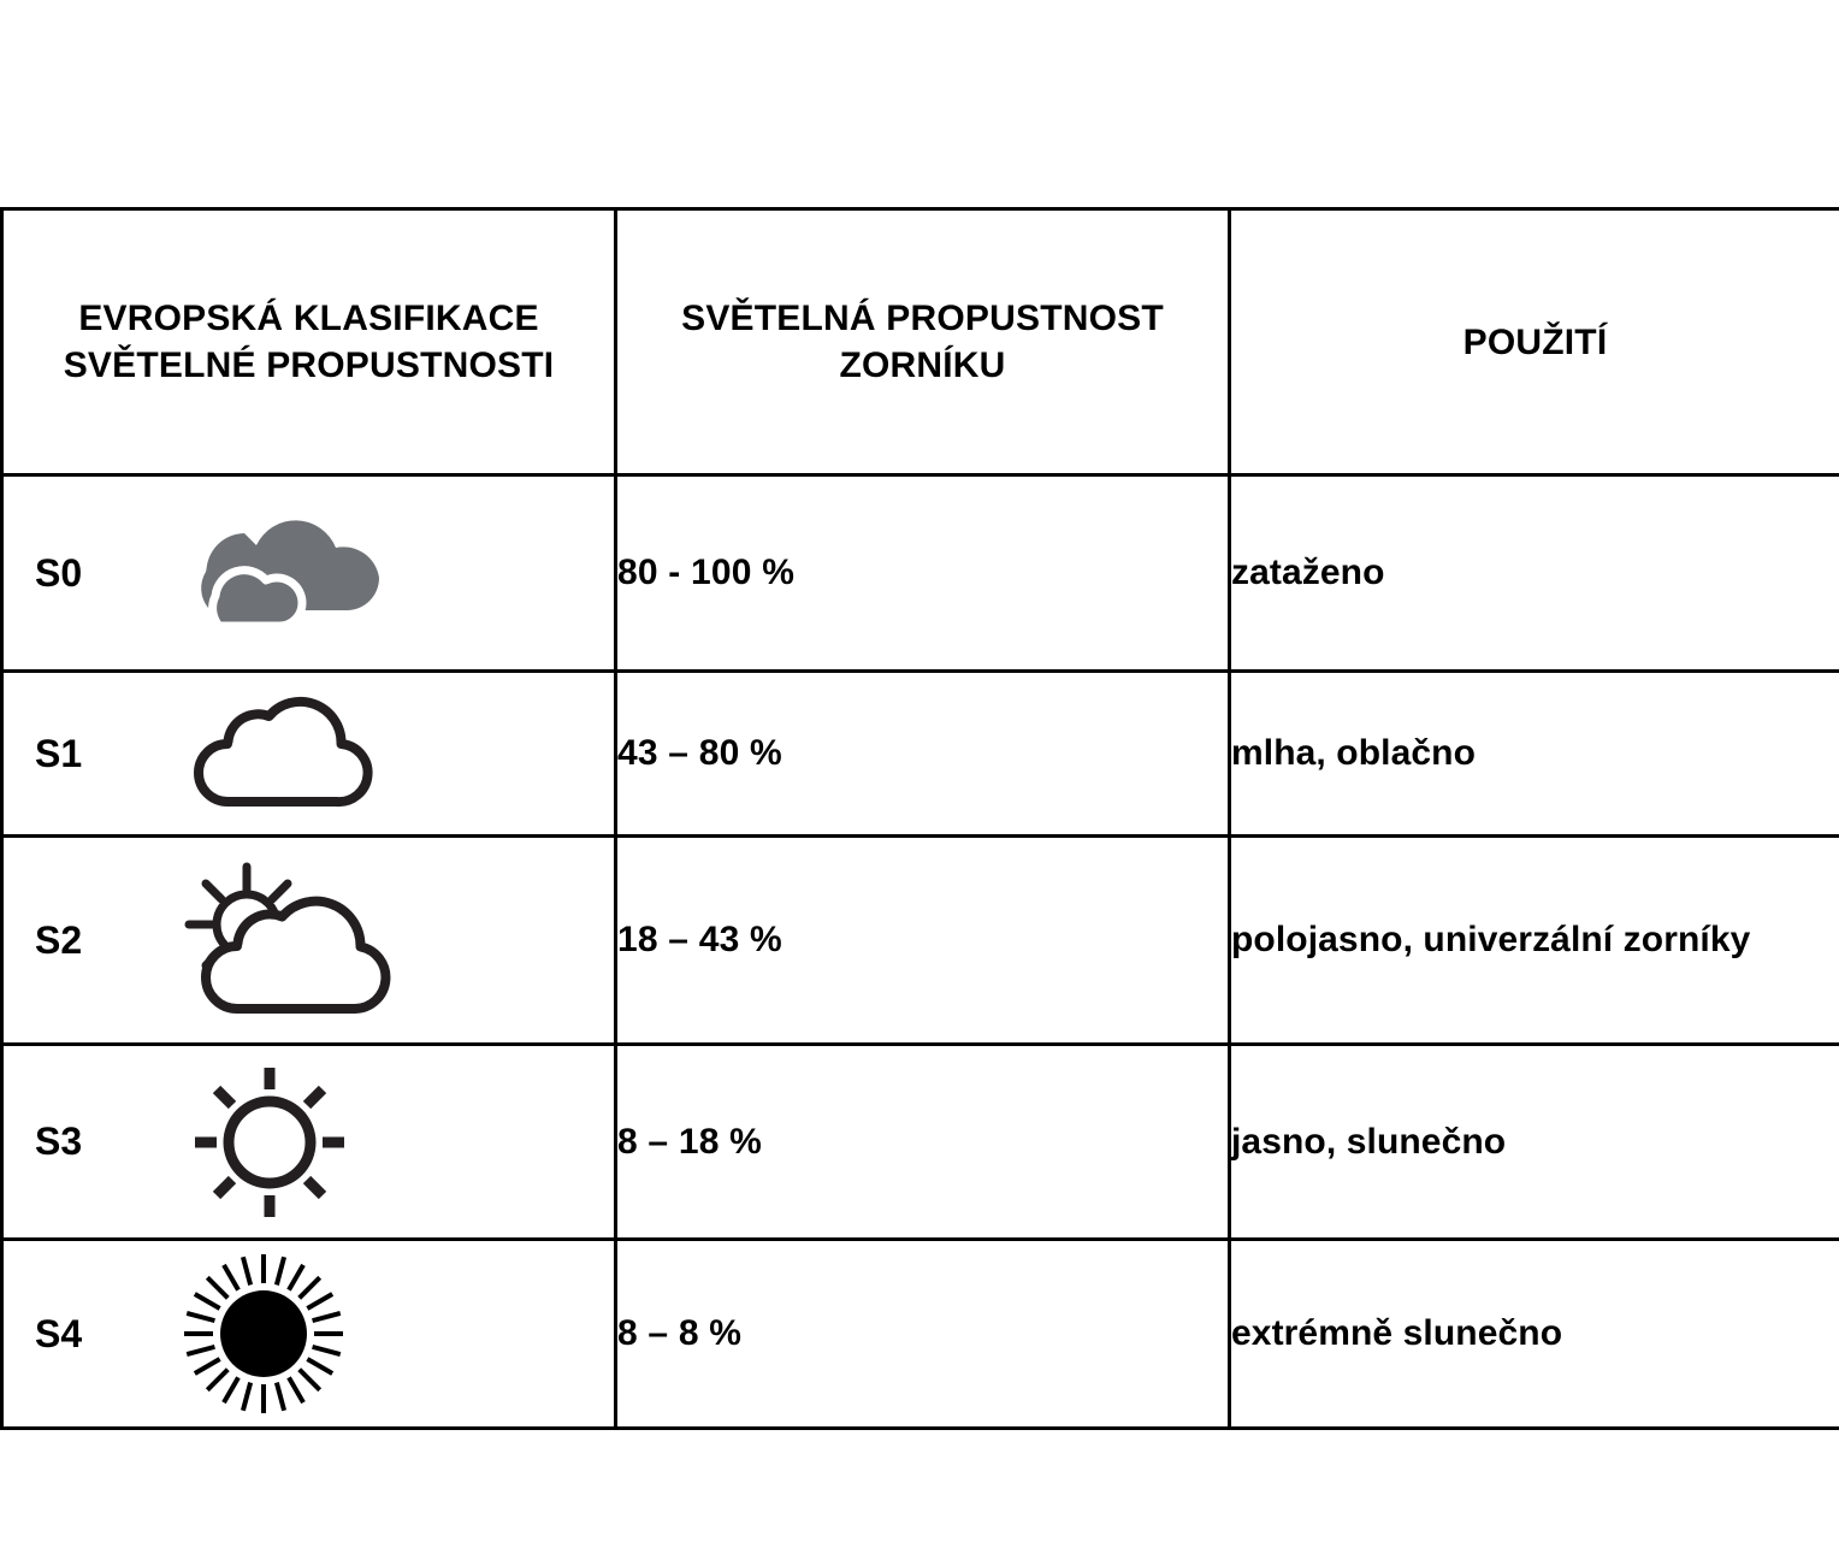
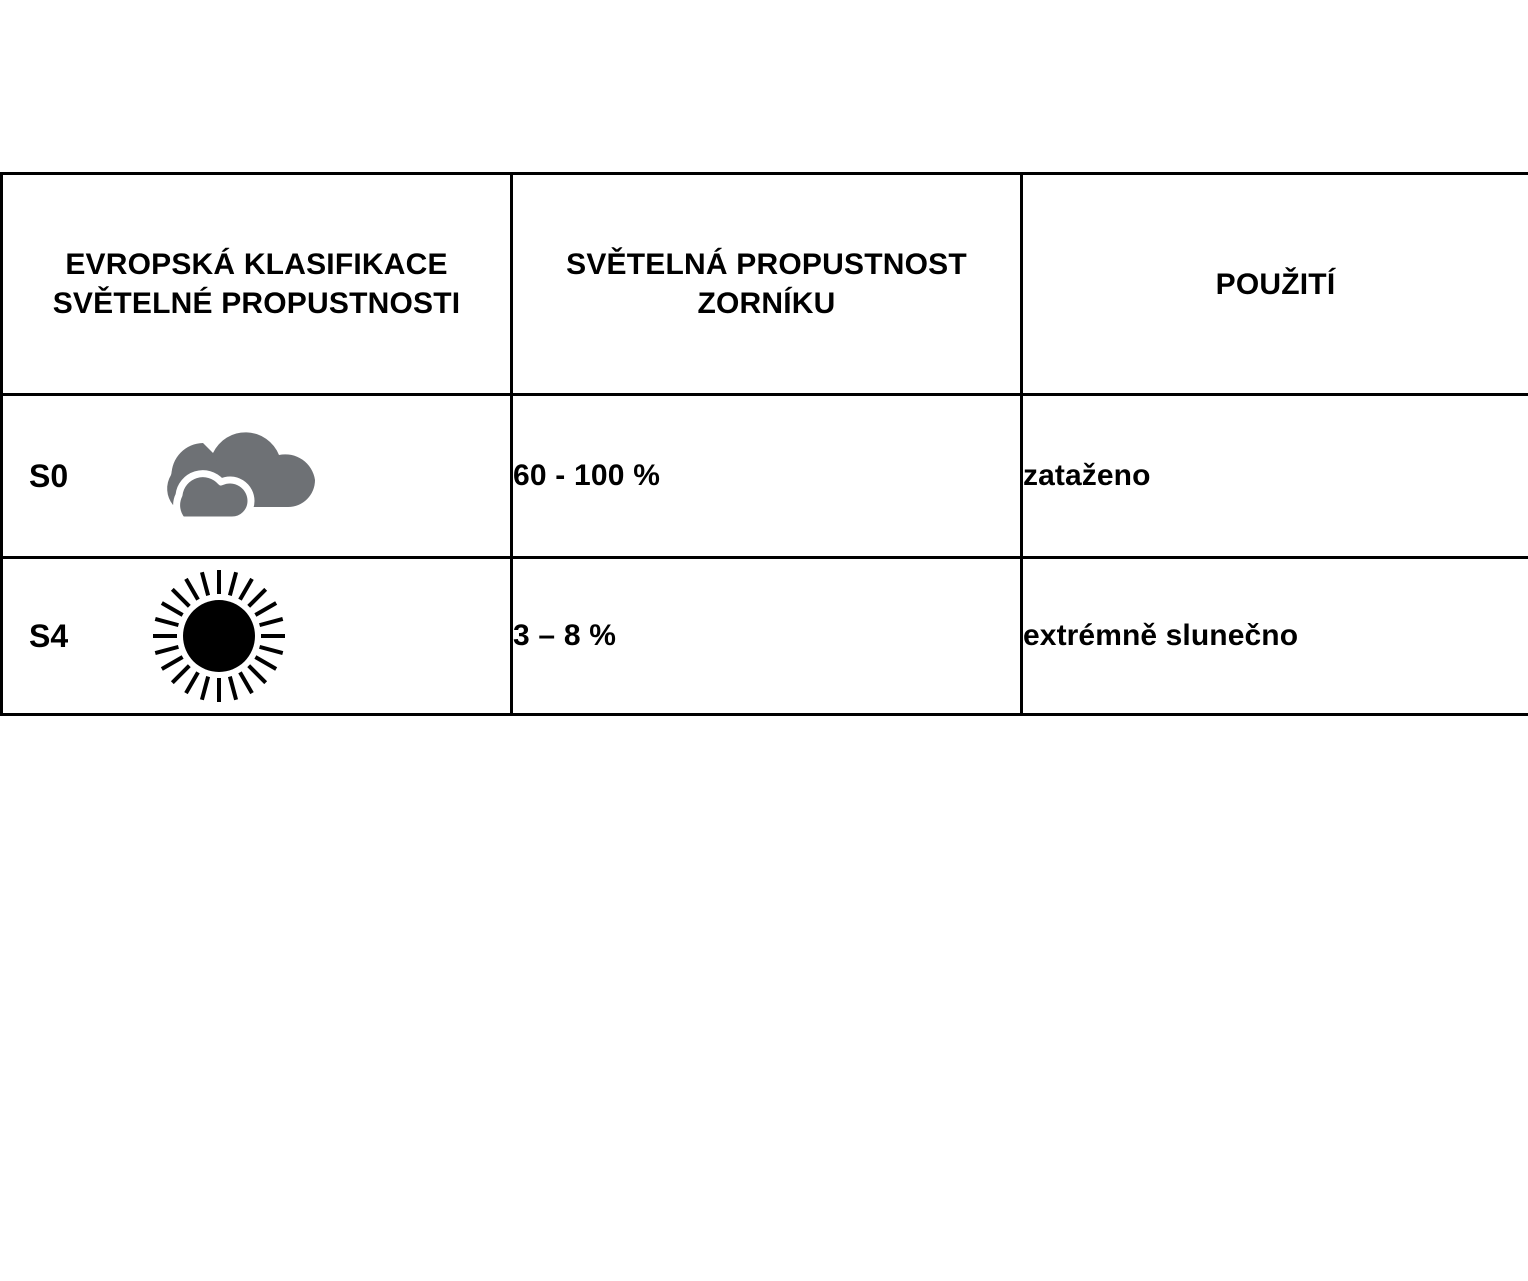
  EVROPSKÁ KLASIFIKACE SVĚTELNÉ PROPUSTNOSTI	SVĚTELNÁ PROPUSTNOST ZORNÍKU	POUŽITÍ
- S0	80 - 100 %	zataženo
+ S0	60 - 100 %	zataženo
- S1	43 – 80 %	mlha, oblačno
- S2	18 – 43 %	polojasno, univerzální zorníky
- S3	8 – 18 %	jasno, slunečno
- S4	8 – 8 %	extrémně slunečno
+ S4	3 – 8 %	extrémně slunečno
